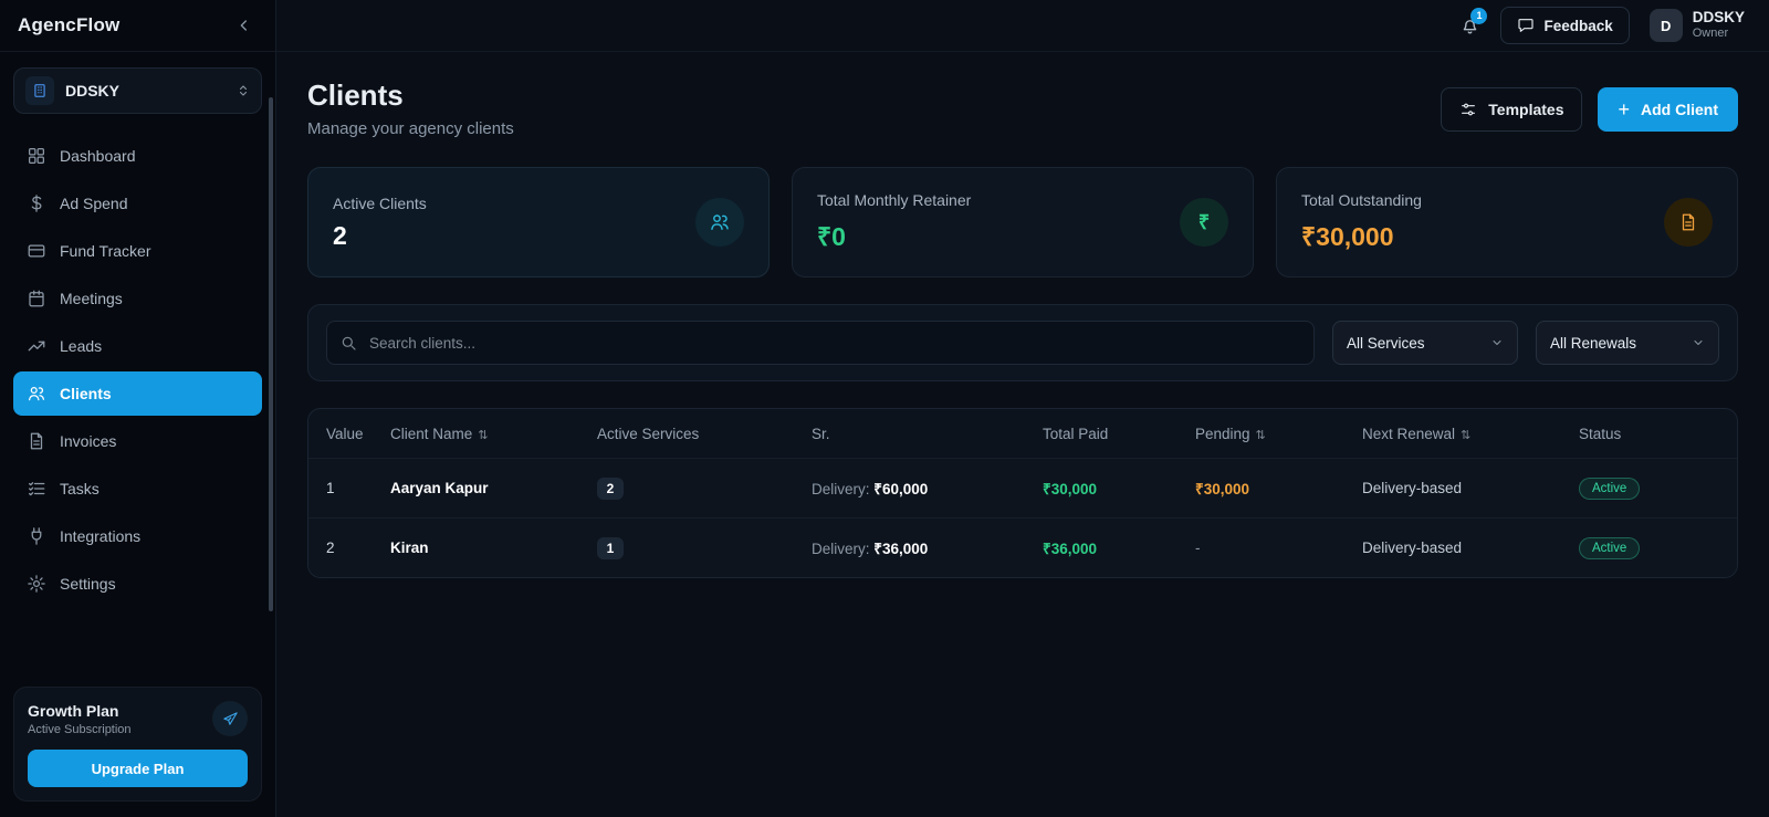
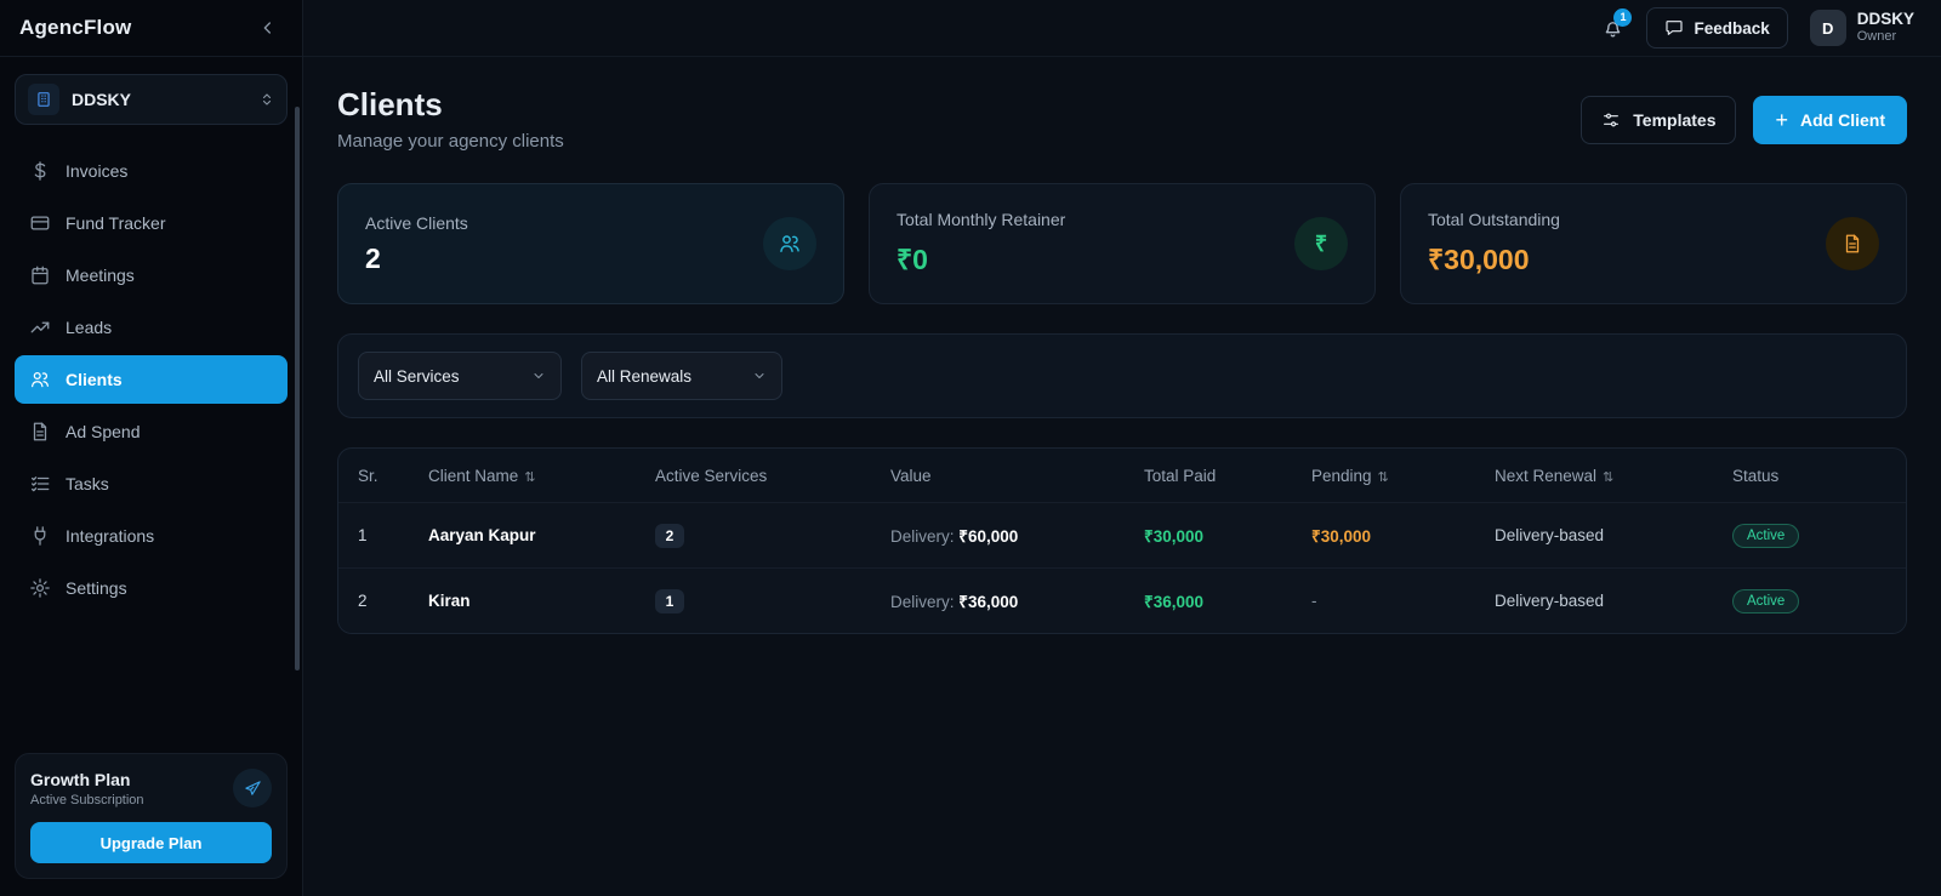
  AgencFlow
  DDSKY
- Dashboard
- Ad Spend
+ Invoices
  Fund Tracker
  Meetings
  Leads
  Clients
- Invoices
+ Ad Spend
  Tasks
  Integrations
  Settings
  Growth Plan
  Active Subscription
  Upgrade Plan
  1
  Feedback
  D
  DDSKY
  Owner
  Clients
  Manage your agency clients
  Templates
  +
  Add Client
  Active Clients
  2
  Total Monthly Retainer
  ₹0
  ₹
  Total Outstanding
  ₹30,000
- Search clients...
  All Services
  All Renewals
- Value
+ Sr.
  Client Name ⇅
  Active Services
- Sr.
+ Value
  Total Paid
  Pending ⇅
  Next Renewal ⇅
  Status
  1
  Aaryan Kapur
  2
  Delivery: ₹60,000
  ₹30,000
  ₹30,000
  Delivery-based
  Active
  2
  Kiran
  1
  Delivery: ₹36,000
  ₹36,000
  -
  Delivery-based
  Active
